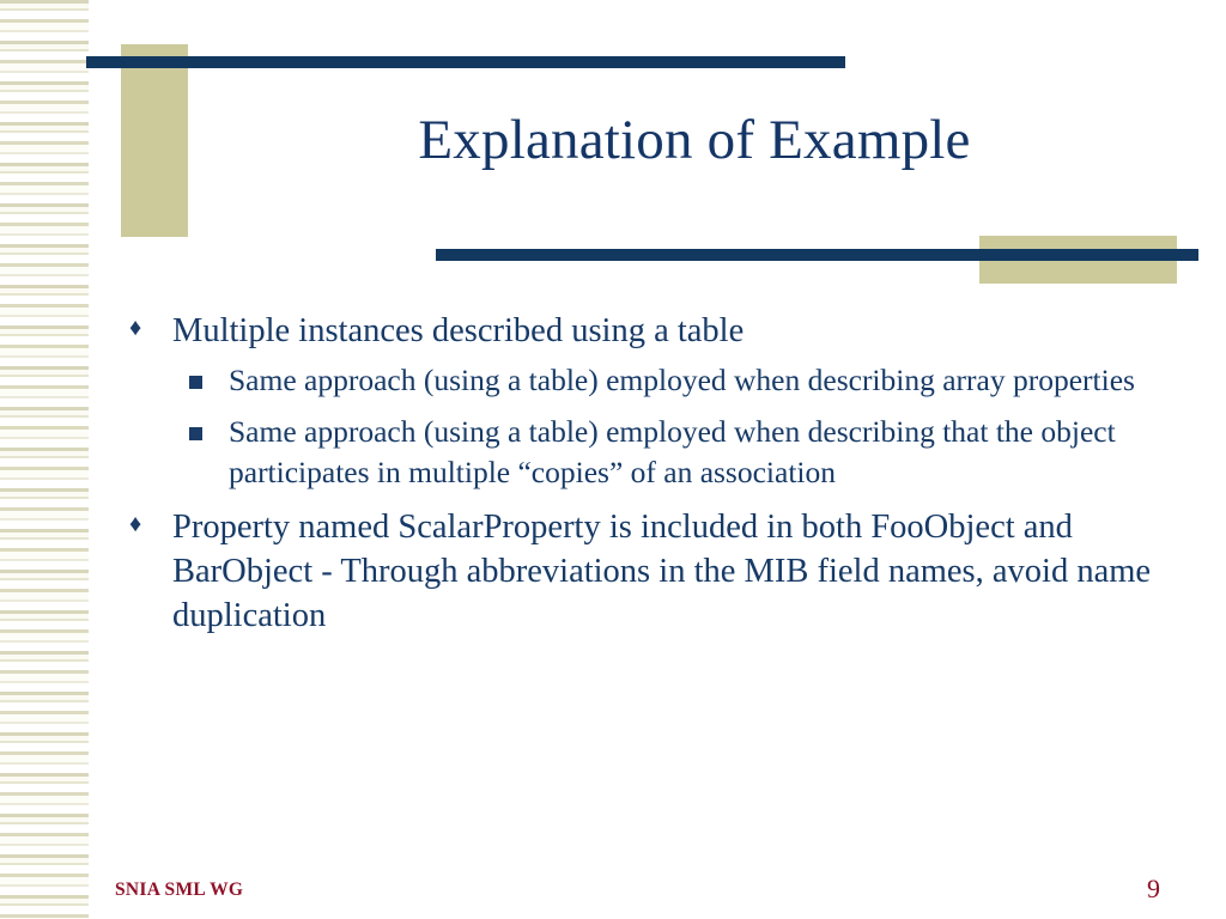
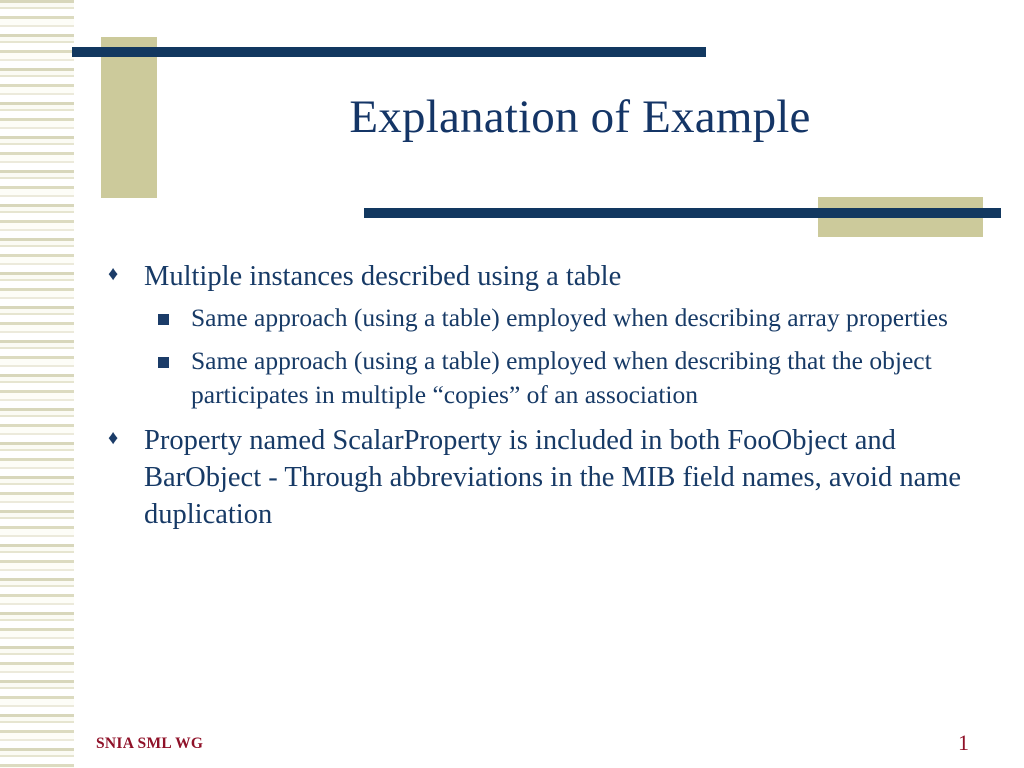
  Explanation of Example
  ♦
  Multiple instances described using a table
  Same approach (using a table) employed when describing array properties
  Same approach (using a table) employed when describing that the object participates in multiple “copies” of an association
  ♦
  Property named ScalarProperty is included in both FooObject and BarObject - Through abbreviations in the MIB field names, avoid name duplication
  SNIA SML WG
- 9
+ 1
